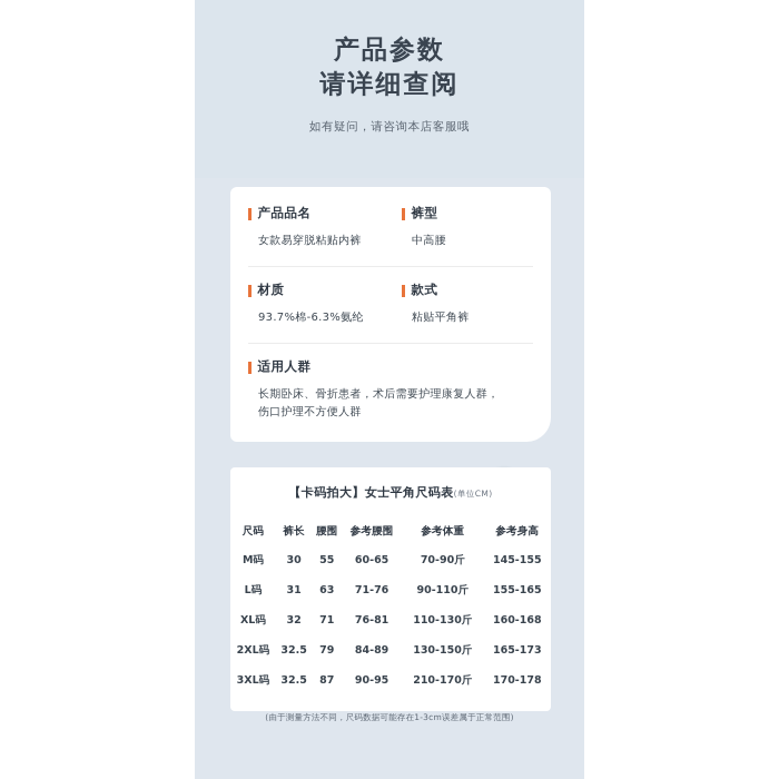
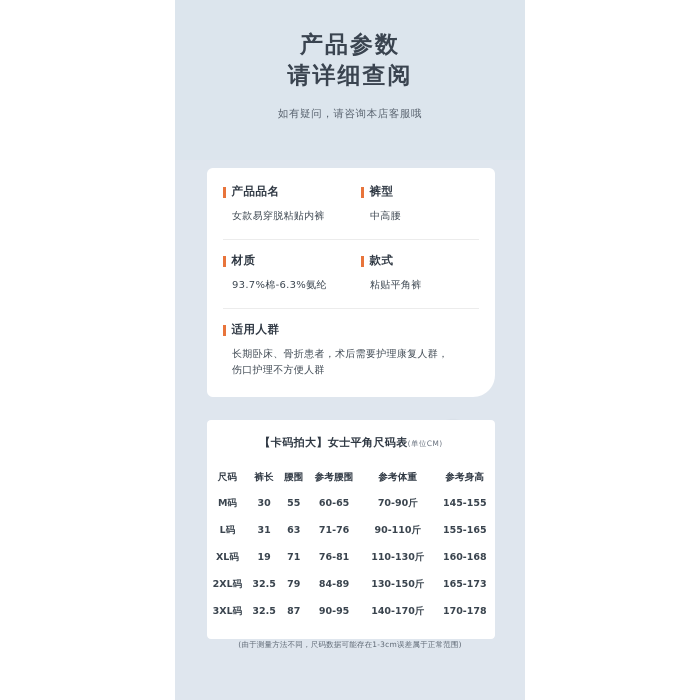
  产品参数
  请详细查阅
  如有疑问，请咨询本店客服哦
  产品品名
  女款易穿脱粘贴内裤
  裤型
  中高腰
  材质
  93.7%棉-6.3%氨纶
  款式
  粘贴平角裤
  适用人群
  长期卧床、骨折患者，术后需要护理康复人群，
  伤口护理不方便人群
  【卡码拍大】女士平角尺码表(单位CM)
  尺码	裤长	腰围	参考腰围	参考体重	参考身高
  M码	30	55	60-65	70-90斤	145-155
  L码	31	63	71-76	90-110斤	155-165
- XL码	32	71	76-81	110-130斤	160-168
+ XL码	19	71	76-81	110-130斤	160-168
  2XL码	32.5	79	84-89	130-150斤	165-173
- 3XL码	32.5	87	90-95	210-170斤	170-178
+ 3XL码	32.5	87	90-95	140-170斤	170-178
  (由于测量方法不同，尺码数据可能存在1-3cm误差属于正常范围)
